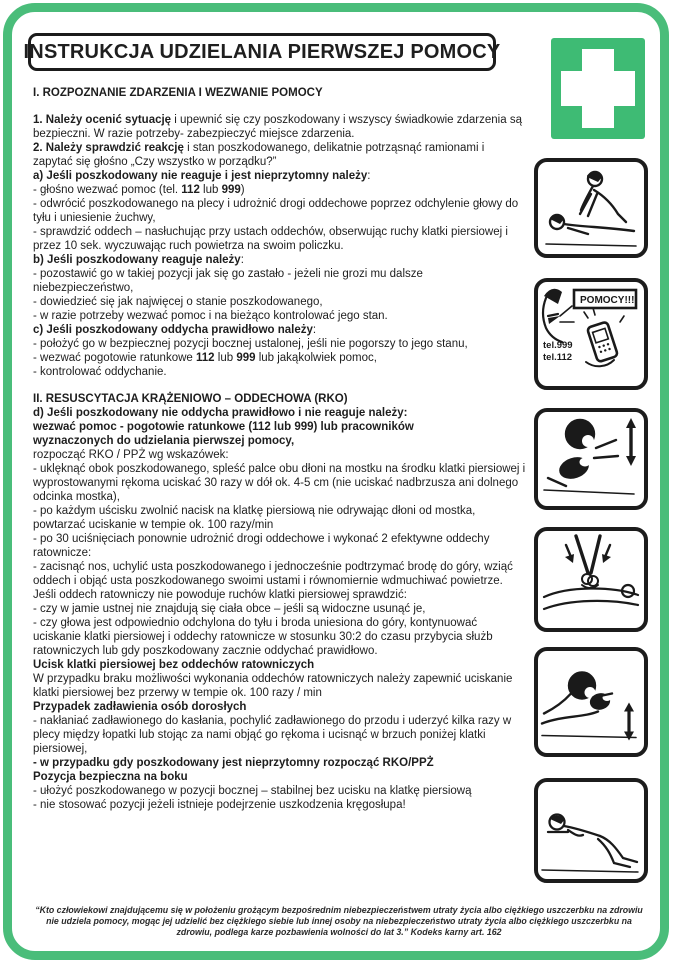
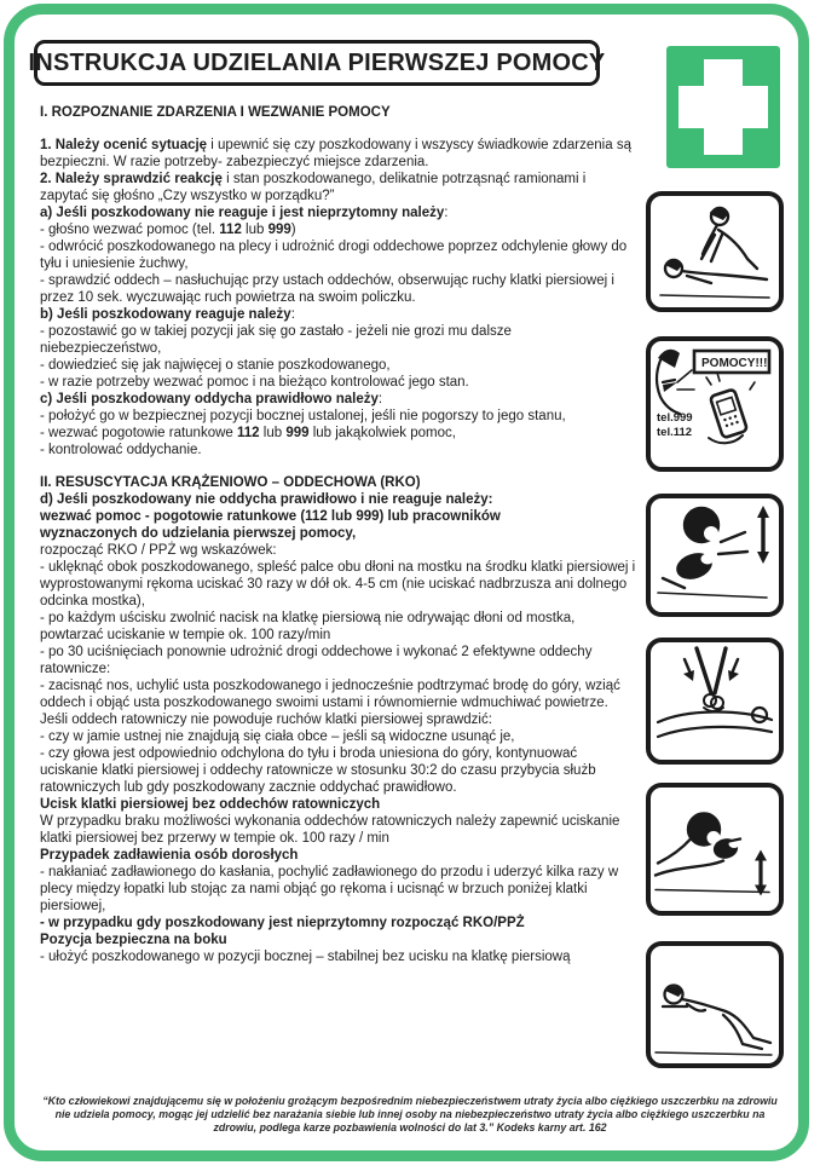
  INSTRUKCJA UDZIELANIA PIERWSZEJ POMOCY
  I. ROZPOZNANIE ZDARZENIA I WEZWANIE POMOCY
  1. Należy ocenić sytuację i upewnić się czy poszkodowany i wszyscy świadkowie zdarzenia są bezpieczni. W razie potrzeby- zabezpieczyć miejsce zdarzenia.
  2. Należy sprawdzić reakcję i stan poszkodowanego, delikatnie potrząsnąć ramionami i zapytać się głośno „Czy wszystko w porządku?”
  a) Jeśli poszkodowany nie reaguje i jest nieprzytomny należy:
  - głośno wezwać pomoc (tel. 112 lub 999)
  - odwrócić poszkodowanego na plecy i udrożnić drogi oddechowe poprzez odchylenie głowy do tyłu i uniesienie żuchwy,
  - sprawdzić oddech – nasłuchując przy ustach oddechów, obserwując ruchy klatki piersiowej i przez 10 sek. wyczuwając ruch powietrza na swoim policzku.
  b) Jeśli poszkodowany reaguje należy:
  - pozostawić go w takiej pozycji jak się go zastało - jeżeli nie grozi mu dalsze niebezpieczeństwo,
  - dowiedzieć się jak najwięcej o stanie poszkodowanego,
  - w razie potrzeby wezwać pomoc i na bieżąco kontrolować jego stan.
  c) Jeśli poszkodowany oddycha prawidłowo należy:
  - położyć go w bezpiecznej pozycji bocznej ustalonej, jeśli nie pogorszy to jego stanu,
  - wezwać pogotowie ratunkowe 112 lub 999 lub jakąkolwiek pomoc,
  - kontrolować oddychanie.
  II. RESUSCYTACJA KRĄŻENIOWO – ODDECHOWA (RKO)
  d) Jeśli poszkodowany nie oddycha prawidłowo i nie reaguje należy:
  wezwać pomoc - pogotowie ratunkowe (112 lub 999) lub pracowników
  wyznaczonych do udzielania pierwszej pomocy,
  rozpocząć RKO / PPŻ wg wskazówek:
  - uklęknąć obok poszkodowanego, spleść palce obu dłoni na mostku na środku klatki piersiowej i wyprostowanymi rękoma uciskać 30 razy w dół ok. 4-5 cm (nie uciskać nadbrzusza ani dolnego odcinka mostka),
  - po każdym uścisku zwolnić nacisk na klatkę piersiową nie odrywając dłoni od mostka, powtarzać uciskanie w tempie ok. 100 razy/min
  - po 30 uciśnięciach ponownie udrożnić drogi oddechowe i wykonać 2 efektywne oddechy ratownicze:
  - zacisnąć nos, uchylić usta poszkodowanego i jednocześnie podtrzymać brodę do góry, wziąć oddech i objąć usta poszkodowanego swoimi ustami i równomiernie wdmuchiwać powietrze.
  Jeśli oddech ratowniczy nie powoduje ruchów klatki piersiowej sprawdzić:
  - czy w jamie ustnej nie znajdują się ciała obce – jeśli są widoczne usunąć je,
  - czy głowa jest odpowiednio odchylona do tyłu i broda uniesiona do góry, kontynuować uciskanie klatki piersiowej i oddechy ratownicze w stosunku 30:2 do czasu przybycia służb ratowniczych lub gdy poszkodowany zacznie oddychać prawidłowo.
  Ucisk klatki piersiowej bez oddechów ratowniczych
  W przypadku braku możliwości wykonania oddechów ratowniczych należy zapewnić uciskanie klatki piersiowej bez przerwy w tempie ok. 100 razy / min
  Przypadek zadławienia osób dorosłych
  - nakłaniać zadławionego do kasłania, pochylić zadławionego do przodu i uderzyć kilka razy w plecy między łopatki lub stojąc za nami objąć go rękoma i ucisnąć w brzuch poniżej klatki piersiowej,
  - w przypadku gdy poszkodowany jest nieprzytomny rozpocząć RKO/PPŻ
  Pozycja bezpieczna na boku
  - ułożyć poszkodowanego w pozycji bocznej – stabilnej bez ucisku na klatkę piersiową
- - nie stosować pozycji jeżeli istnieje podejrzenie uszkodzenia kręgosłupa!
  POMOCY!!!
  tel.999
  tel.112
- “Kto człowiekowi znajdującemu się w położeniu grożącym bezpośrednim niebezpieczeństwem utraty życia albo ciężkiego uszczerbku na zdrowiu nie udziela pomocy, mogąc jej udzielić bez ciężkiego siebie lub innej osoby na niebezpieczeństwo utraty życia albo ciężkiego uszczerbku na zdrowiu, podlega karze pozbawienia wolności do lat 3.” Kodeks karny art. 162
+ “Kto człowiekowi znajdującemu się w położeniu grożącym bezpośrednim niebezpieczeństwem utraty życia albo ciężkiego uszczerbku na zdrowiu nie udziela pomocy, mogąc jej udzielić bez narażania siebie lub innej osoby na niebezpieczeństwo utraty życia albo ciężkiego uszczerbku na zdrowiu, podlega karze pozbawienia wolności do lat 3.” Kodeks karny art. 162
